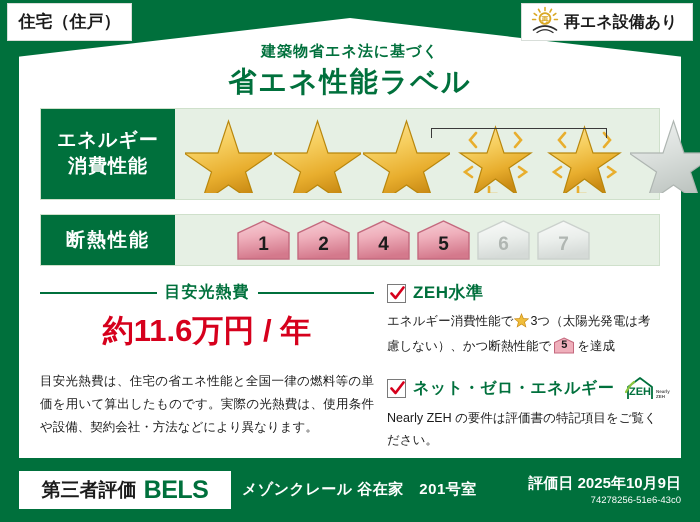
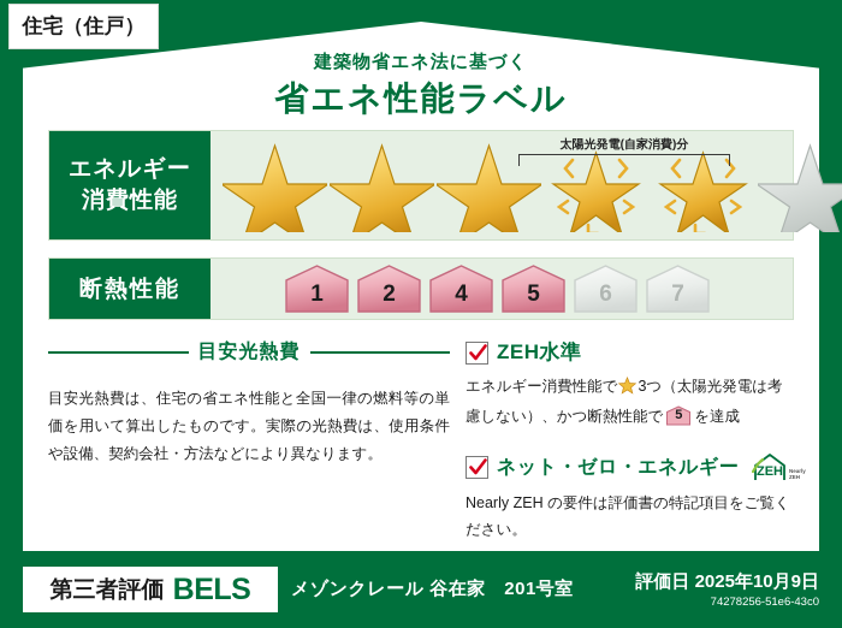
  住宅（住戸）
- 再
- 再エネ設備あり
  建築物省エネ法に基づく
  省エネ性能ラベル
  エネルギー
  消費性能
+ 太陽光発電(自家消費)分
  断熱性能
  1
  2
  4
  5
  6
  7
  目安光熱費
- 約11.6万円 / 年
  目安光熱費は、住宅の省エネ性能と全国一律の燃料等の単価を用いて算出したものです。実際の光熱費は、使用条件や設備、契約会社・方法などにより異なります。
  ZEH水準
  エネルギー消費性能で 3つ（太陽光発電は考慮しない）、かつ断熱性能で
  5
  を達成
  ネット・ゼロ・エネルギー
  ZEH
  Nearly ZEH の要件は評価書の特記項目をご覧ください。
  第三者評価
  BELS
  メゾンクレール 谷在家 201号室
  評価日 2025年10月9日
  74278256-51e6-43c0
